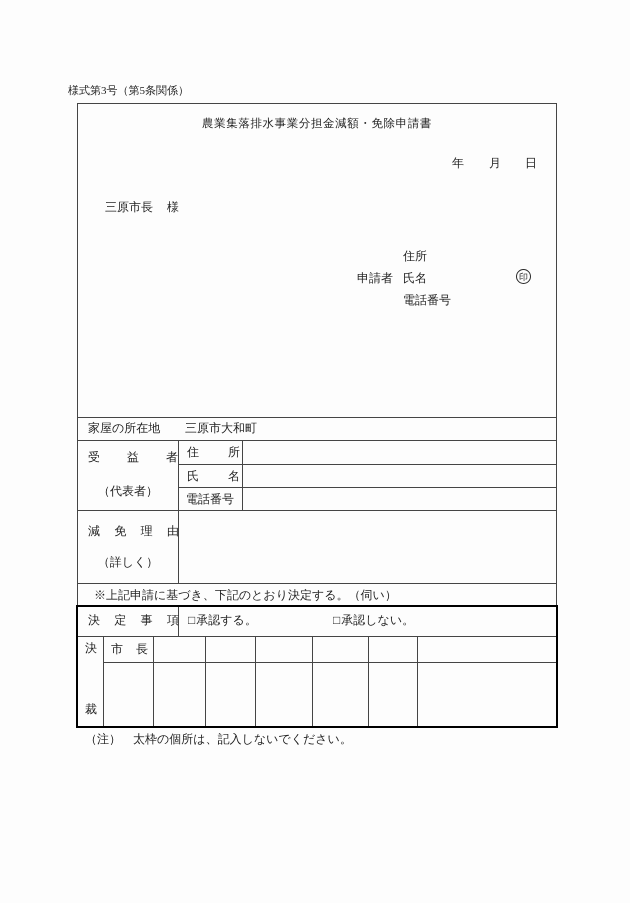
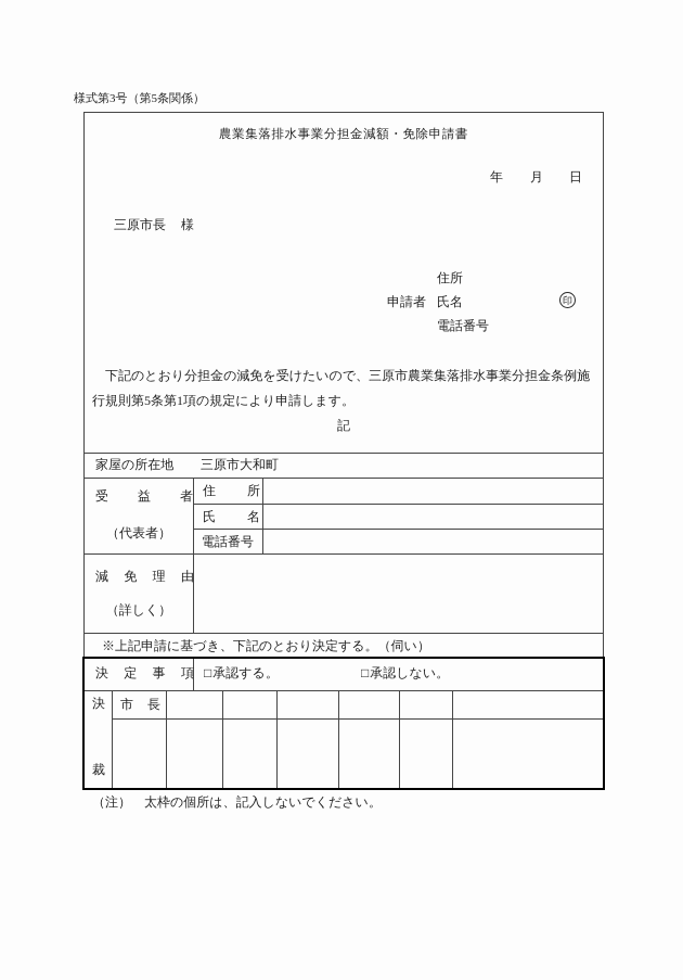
  様式第3号（第5条関係）
  農業集落排水事業分担金減額・免除申請書
  年
  月
  日
  三原市長 様
  住所
  申請者
  氏名
  印
  電話番号
+ 下記のとおり分担金の減免を受けたいので、三原市農業集落排水事業分担金条例施行規則第5条第1項の規定により申請します。
+ 記
  家屋の所在地
  三原市大和町
  受益者
  （代表者）
  住所
  氏名
  電話番号
  減免理由
  （詳しく）
  ※上記申請に基づき、下記のとおり決定する。（伺い）
  決定事項
  □承認する。
  □承認しない。
  決
  裁
  市長
  （注） 太枠の個所は、記入しないでください。
